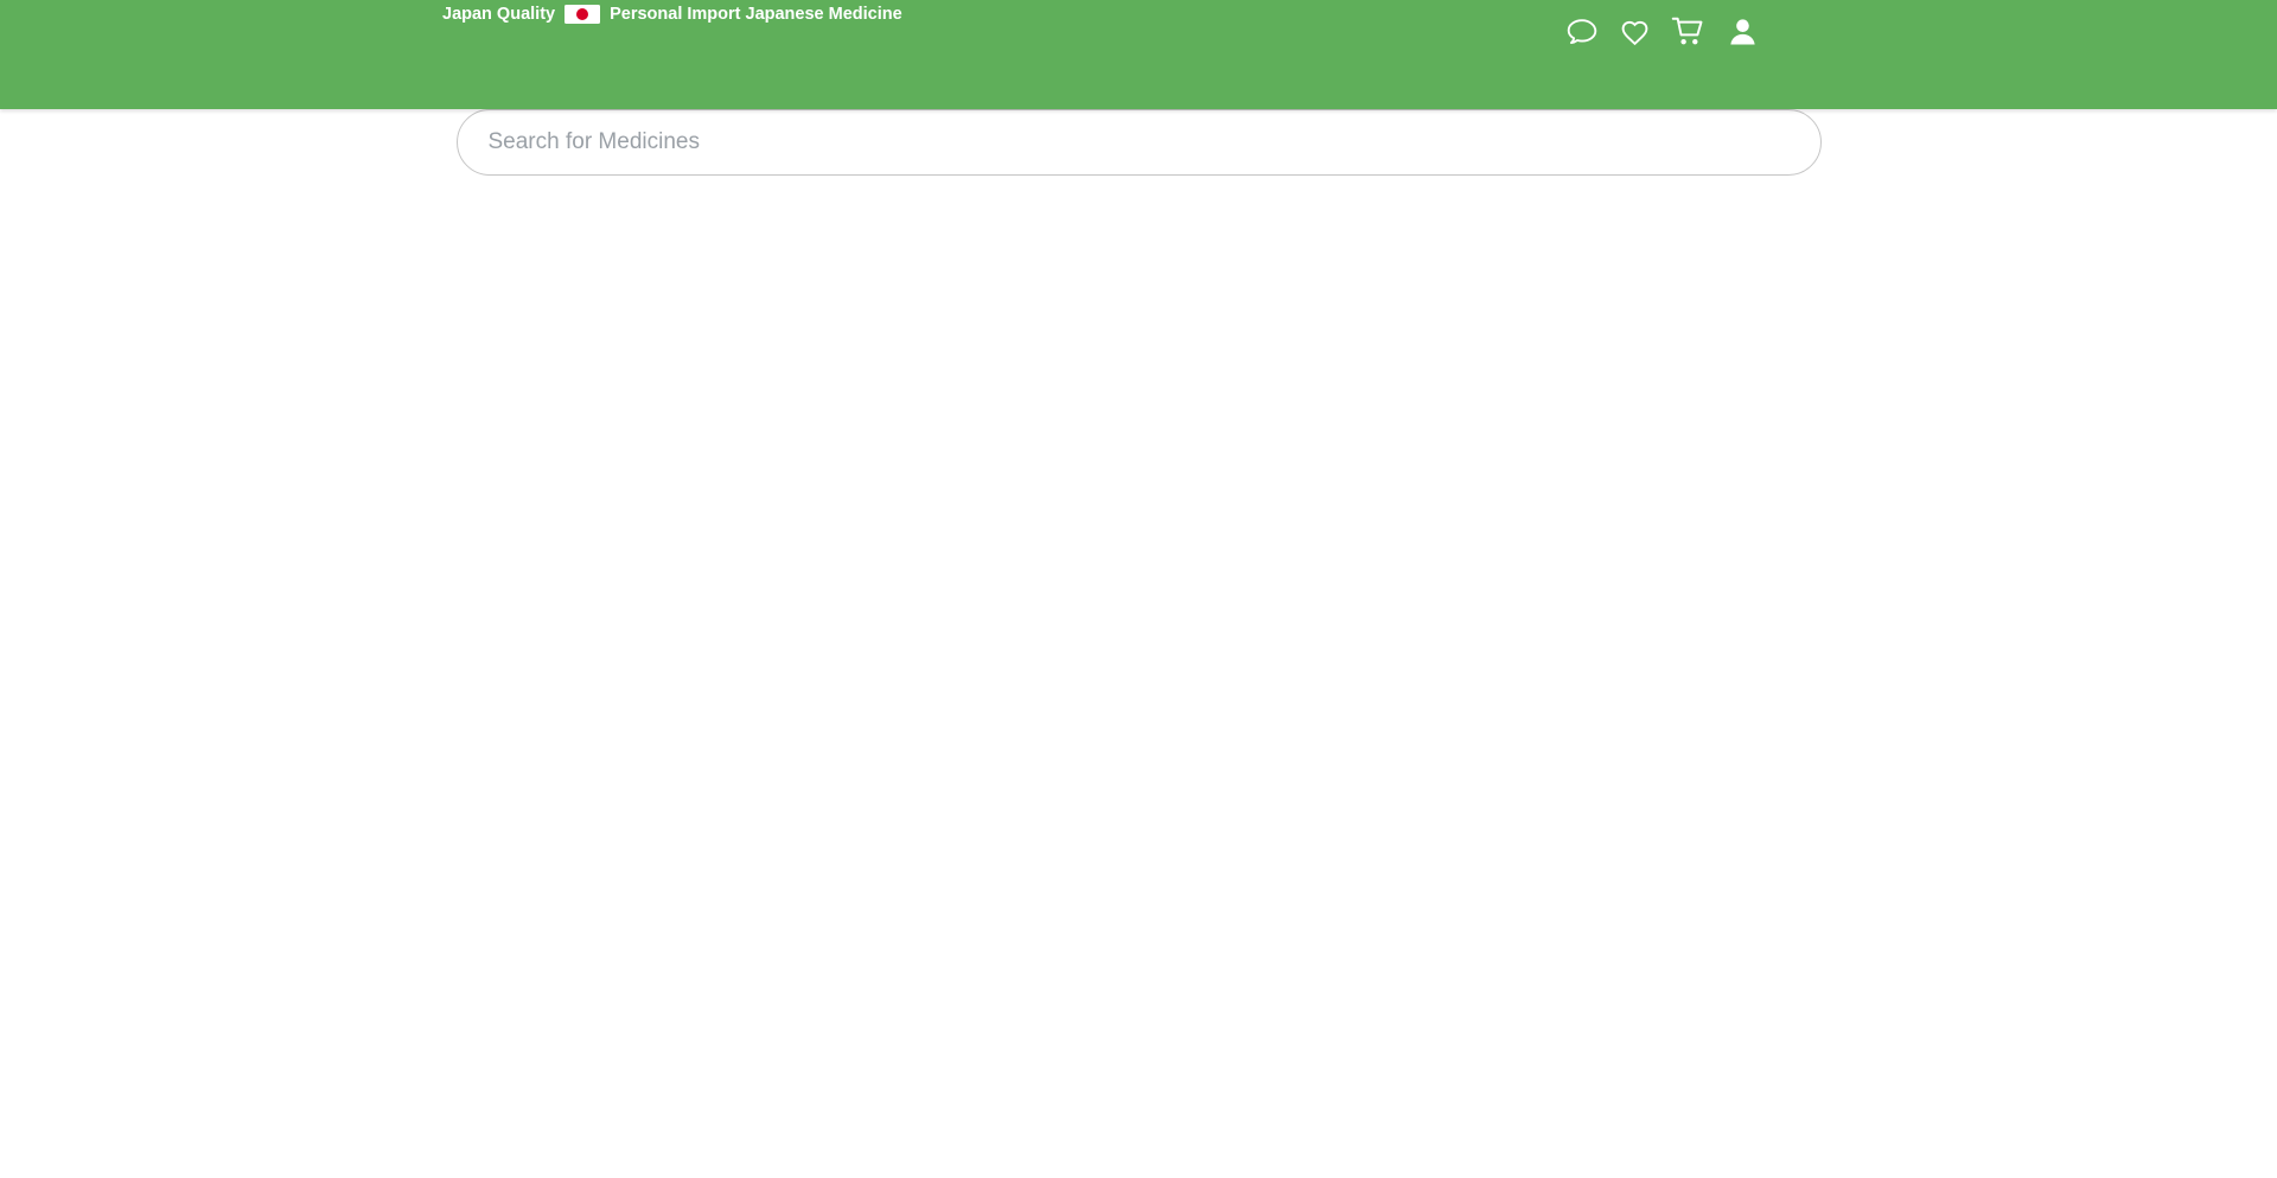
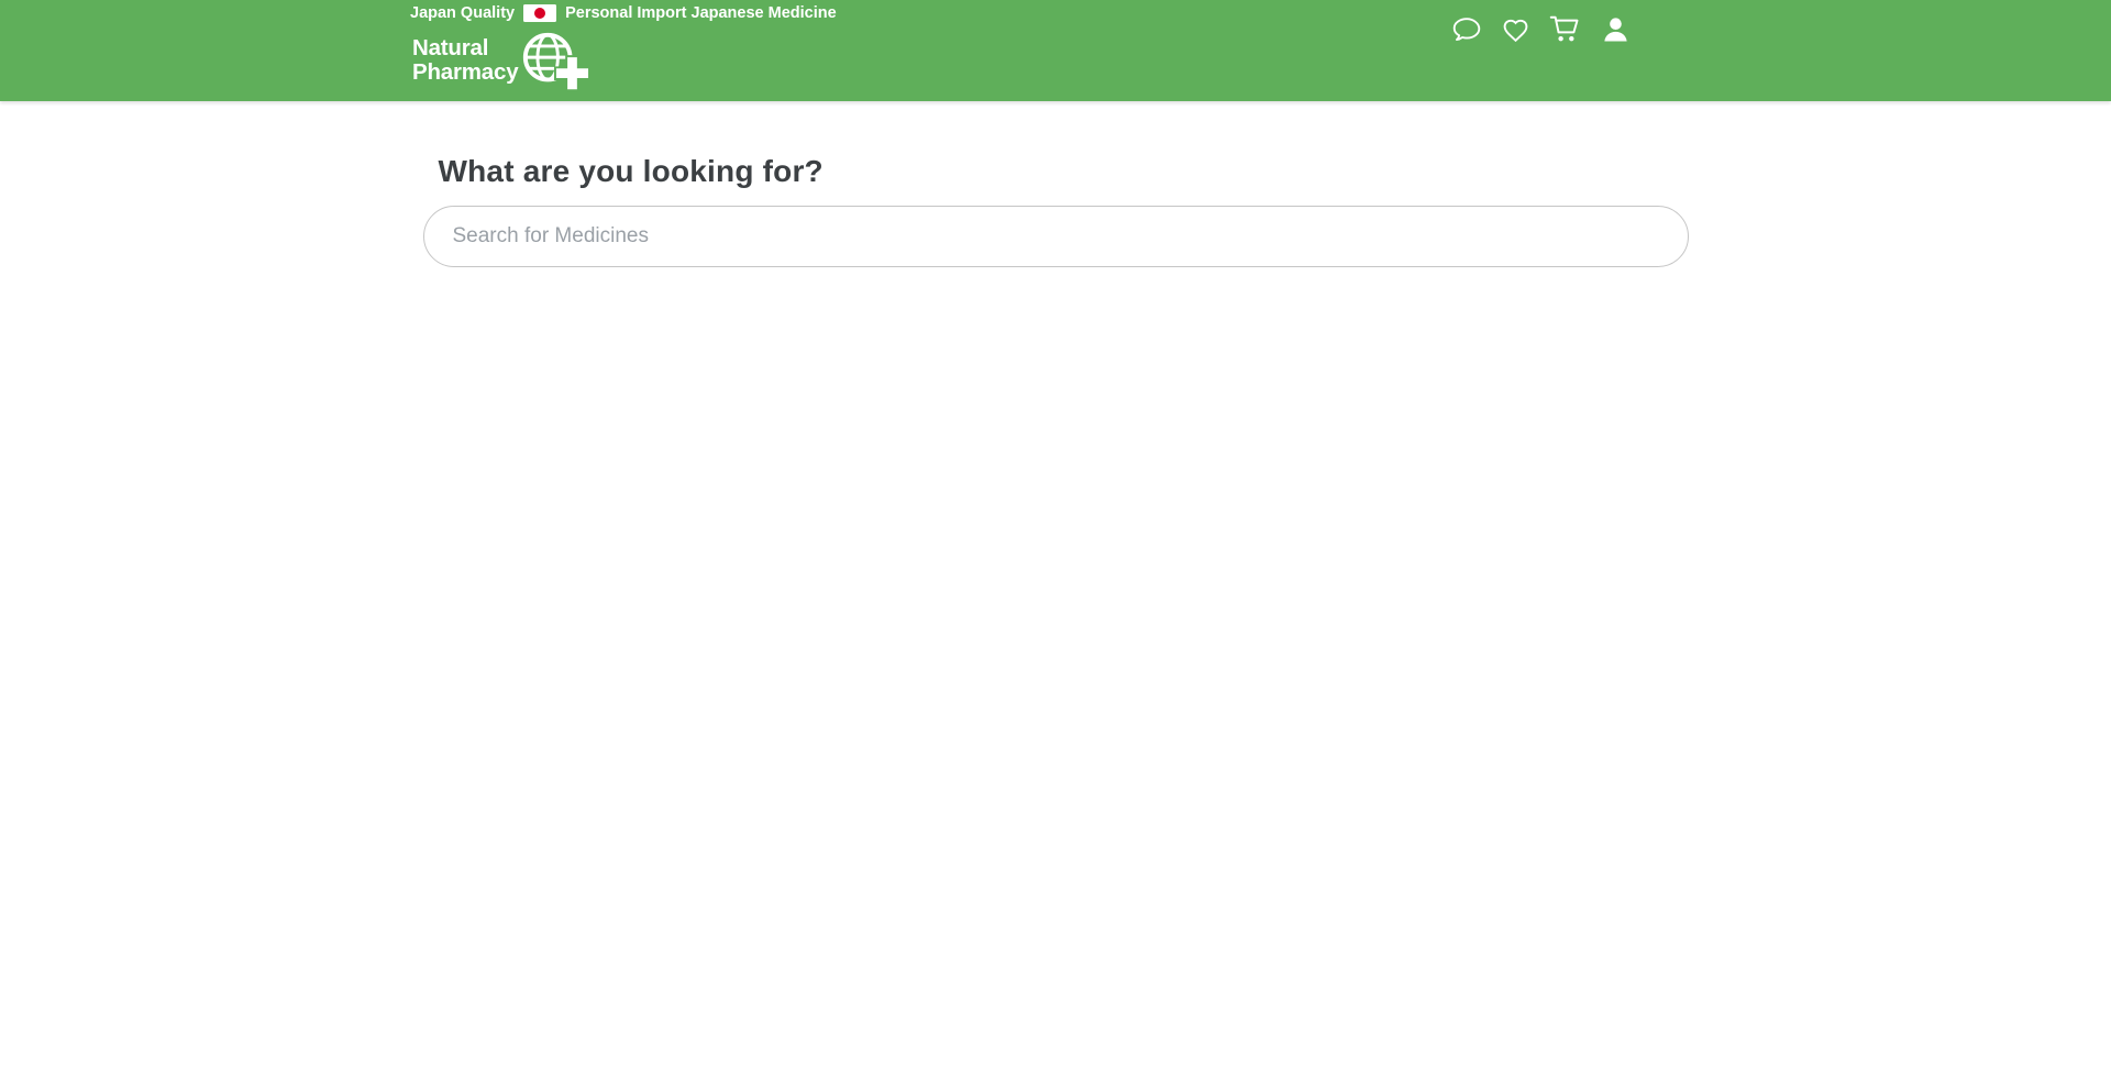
  Japan Quality
  Personal Import Japanese Medicine
+ Natural
+ Pharmacy
+ What are you looking for?
  Search for Medicines
